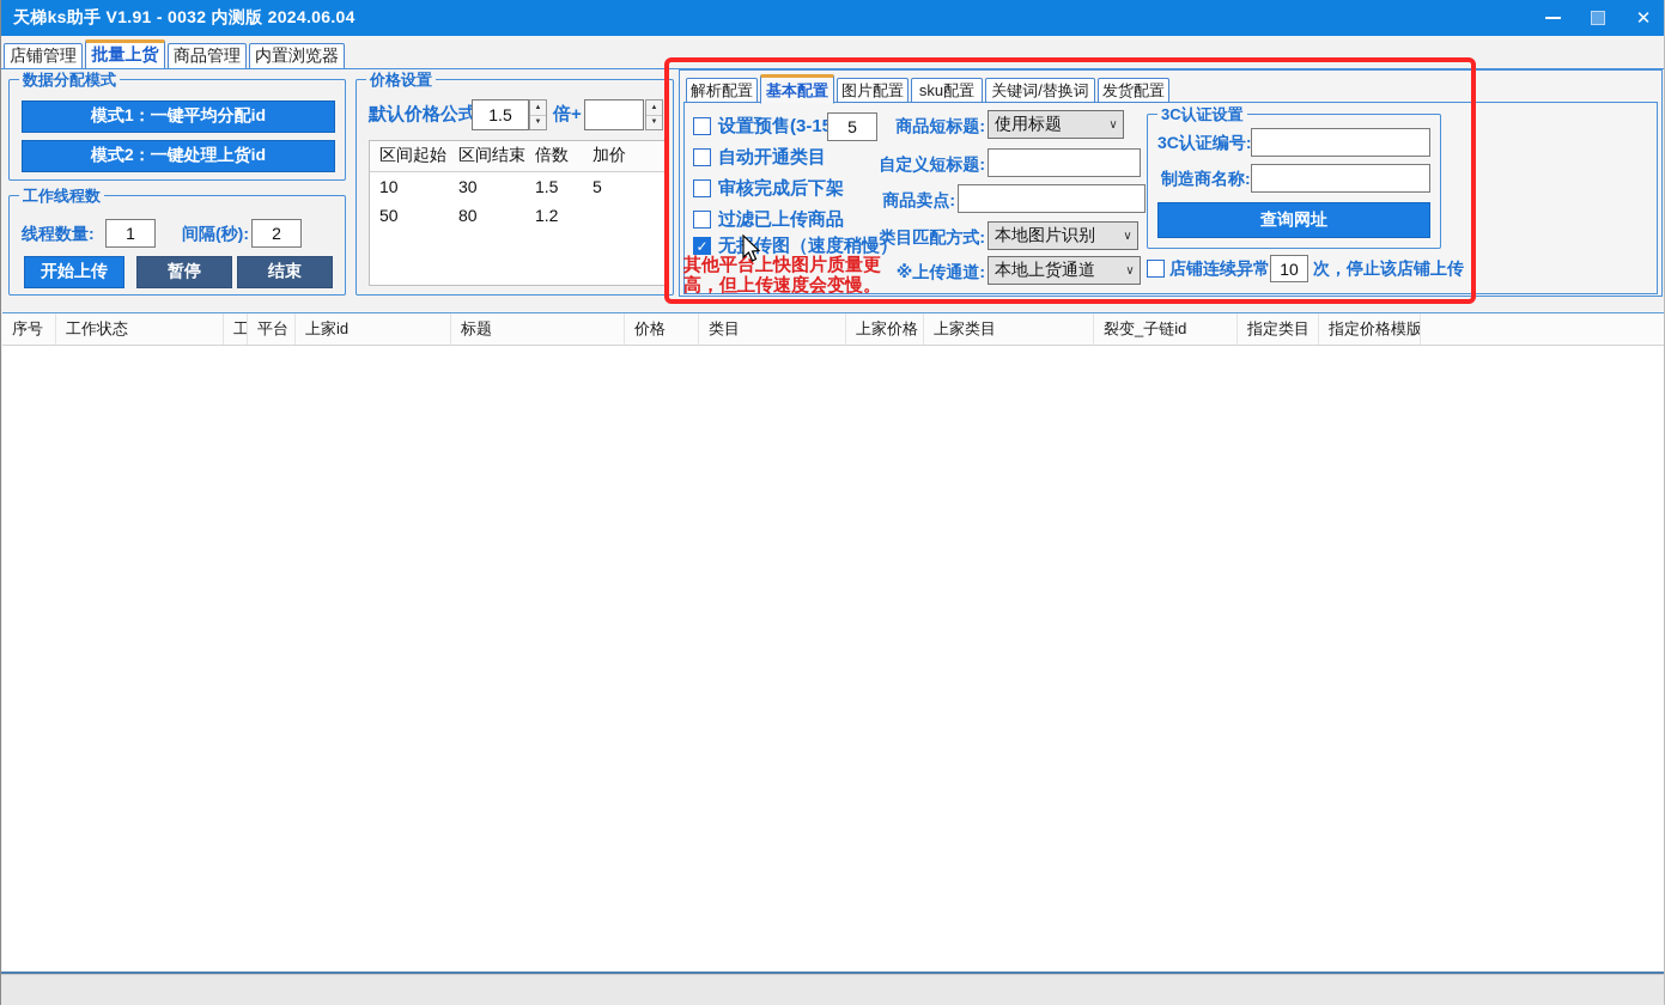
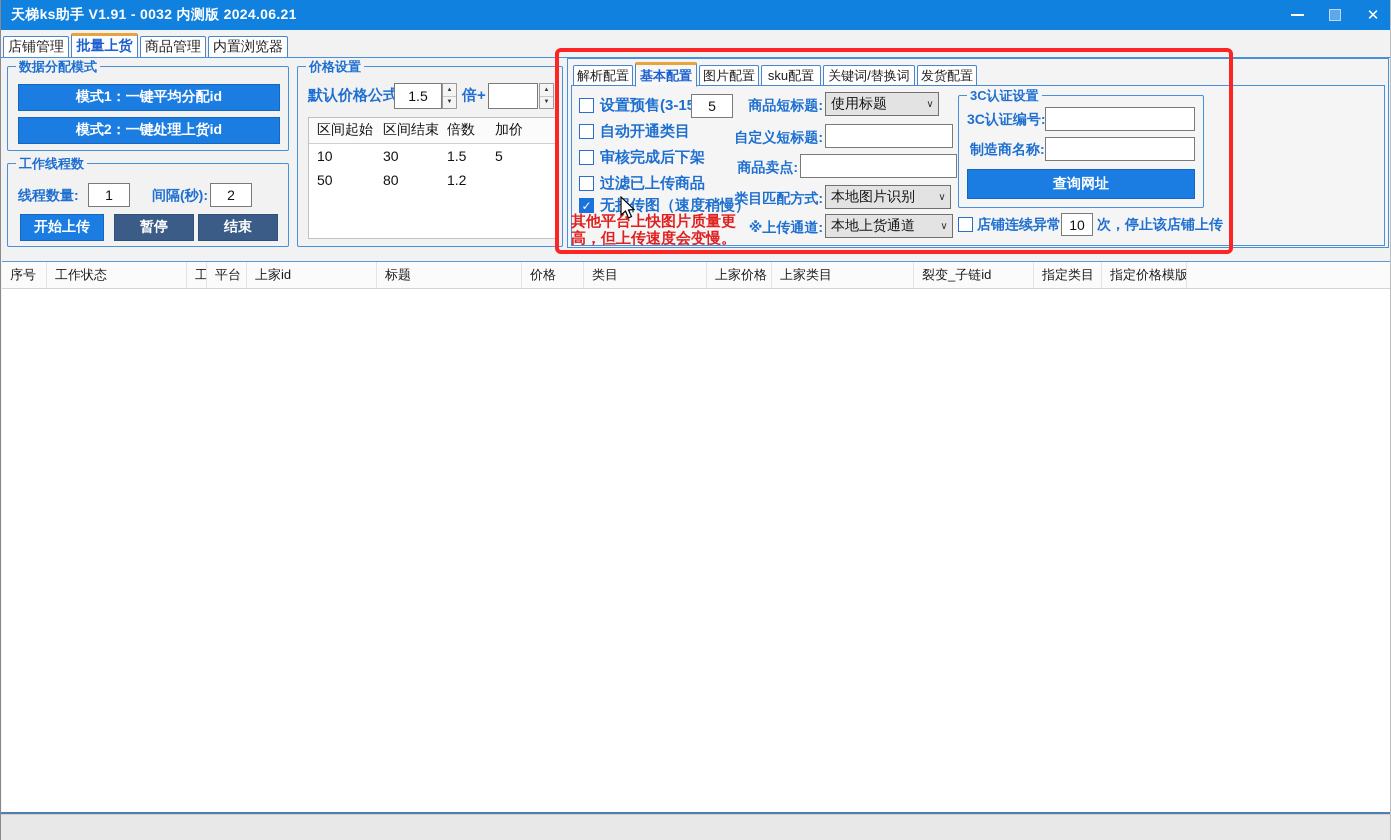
- 天梯ks助手 V1.91 - 0032 内测版 2024.06.04
+ 天梯ks助手 V1.91 - 0032 内测版 2024.06.21
  ✕
  店铺管理
  批量上货
  商品管理
  内置浏览器
  数据分配模式
  模式1：一键平均分配id
  模式2：一键处理上货id
  工作线程数
  线程数量:
  1
  间隔(秒):
  2
  开始上传
  暂停
  结束
  价格设置
  默认价格公式
  1.5
  倍+
  区间起始
  区间结束
  倍数
  加价
  10
  30
  1.5
  5
  50
  80
  1.2
  解析配置
  基本配置
  图片配置
  sku配置
  关键词/替换词
  发货配置
  设置预售(3-1
  5
  自动开通类目
  审核完成后下架
  过滤已上传商品
  ✓
  无传图（速度稍慢）
  其他平台上快图片质量更
  高，但上传速度会变慢。
  商品短标题:
  使用标题
  ∨
  自定义短标题:
  商品卖点:
  类目匹配方式:
  本地图片识别
  ∨
  ※上传通道:
  本地上货通道
  ∨
  3C认证设置
  3C认证编号:
  制造商名称:
  查询网址
  店铺连续异常
  10
  次，停止该店铺上传
  序号
  工作状态
  工
  平台
  上家id
  标题
  价格
  类目
  上家价格
  上家类目
  裂变_子链id
  指定类目
  指定价格模版
